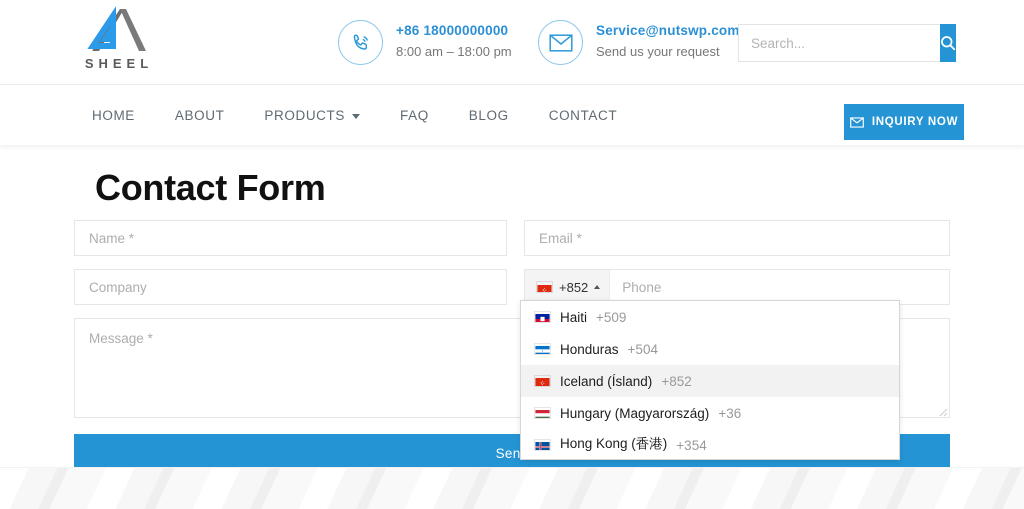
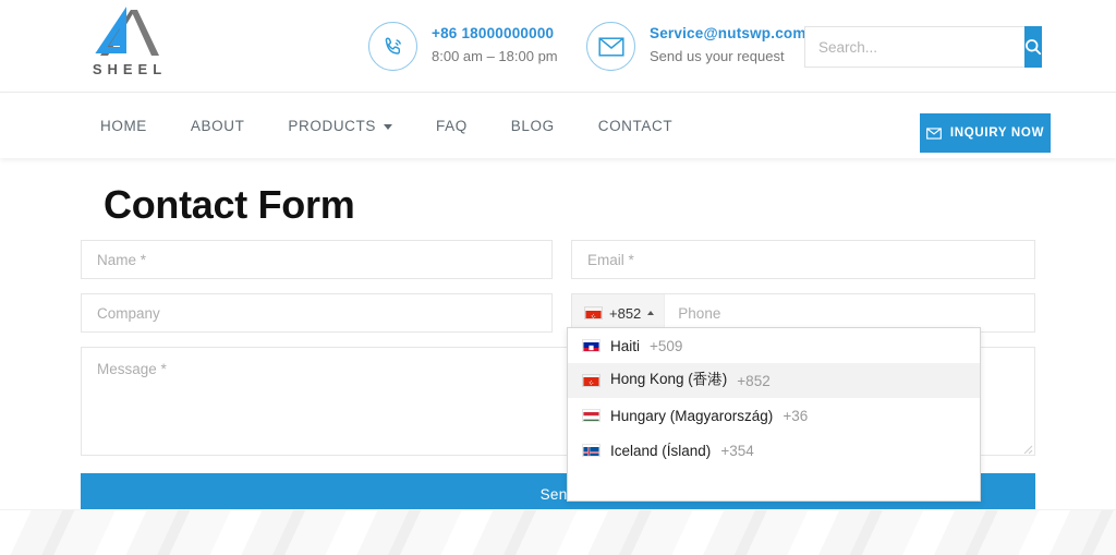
  SHEEL
  +86 18000000000
  8:00 am – 18:00 pm
  Service@nutswp.com
  Send us your request
  Search...
  HOME
  ABOUT
  PRODUCTS
  FAQ
  BLOG
  CONTACT
  INQUIRY NOW
  Contact Form
  Name *
  Email *
  Company
  +852
  Phone
  Message *
  Sen
  Haiti
  +509
- Honduras
- +504
- Iceland (Ísland)
+ Hong Kong (香港)
  +852
  Hungary (Magyarország)
  +36
- Hong Kong (香港)
+ Iceland (Ísland)
  +354
